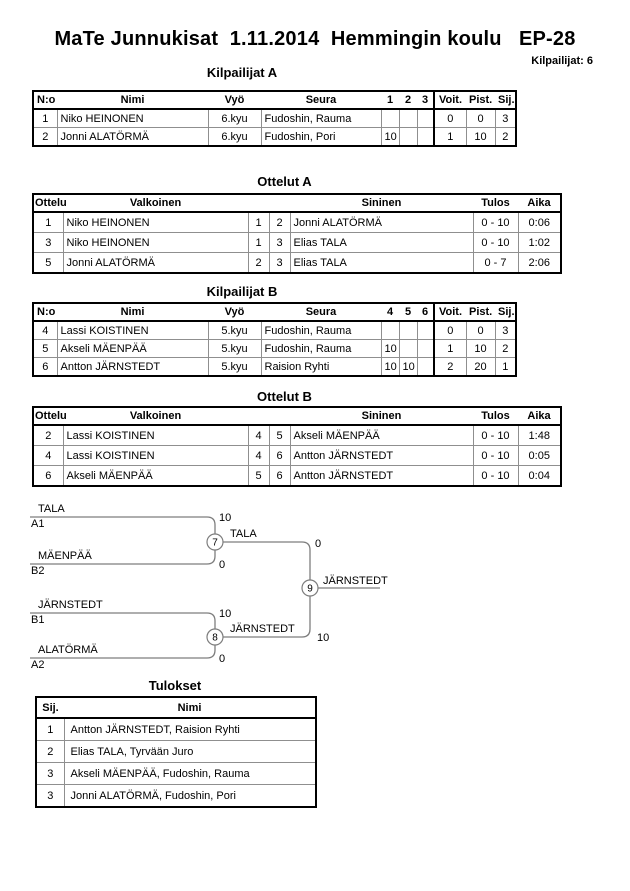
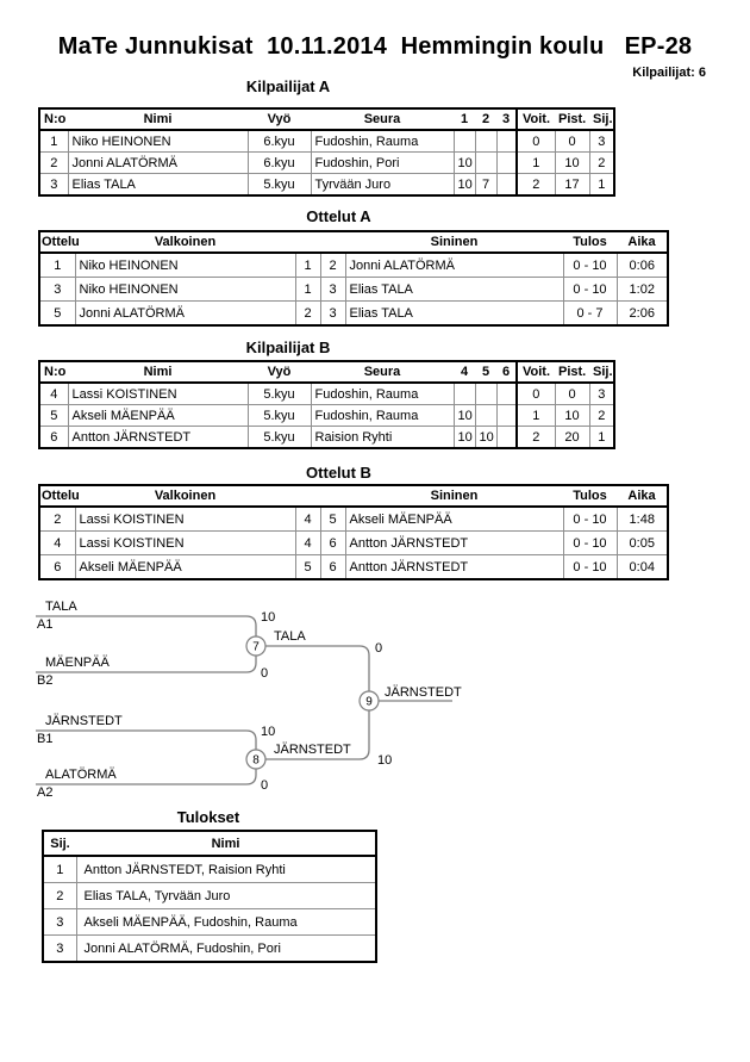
- MaTe Junnukisat 1.11.2014 Hemmingin koulu EP-28
+ MaTe Junnukisat 10.11.2014 Hemmingin koulu EP-28
  Kilpailijat: 6
  Kilpailijat A
  N:o	Nimi	Vyö	Seura	1	2	3	Voit.	Pist.	Sij.
  1	Niko HEINONEN	6.kyu	Fudoshin, Rauma				0	0	3
  2	Jonni ALATÖRMÄ	6.kyu	Fudoshin, Pori	10			1	10	2
+ 3	Elias TALA	5.kyu	Tyrvään Juro	10	7		2	17	1
  Ottelut A
  Ottelu	Valkoinen			Sininen	Tulos	Aika
  1	Niko HEINONEN	1	2	Jonni ALATÖRMÄ	0 - 10	0:06
  3	Niko HEINONEN	1	3	Elias TALA	0 - 10	1:02
  5	Jonni ALATÖRMÄ	2	3	Elias TALA	0 - 7	2:06
  Kilpailijat B
  N:o	Nimi	Vyö	Seura	4	5	6	Voit.	Pist.	Sij.
  4	Lassi KOISTINEN	5.kyu	Fudoshin, Rauma				0	0	3
  5	Akseli MÄENPÄÄ	5.kyu	Fudoshin, Rauma	10			1	10	2
  6	Antton JÄRNSTEDT	5.kyu	Raision Ryhti	10	10		2	20	1
  Ottelut B
  Ottelu	Valkoinen			Sininen	Tulos	Aika
  2	Lassi KOISTINEN	4	5	Akseli MÄENPÄÄ	0 - 10	1:48
  4	Lassi KOISTINEN	4	6	Antton JÄRNSTEDT	0 - 10	0:05
  6	Akseli MÄENPÄÄ	5	6	Antton JÄRNSTEDT	0 - 10	0:04
  7
  8
  9
  TALA
  A1
  10
  MÄENPÄÄ
  B2
  0
  TALA
  0
  JÄRNSTEDT
  B1
  10
  ALATÖRMÄ
  A2
  0
  JÄRNSTEDT
  10
  JÄRNSTEDT
  Tulokset
  Sij.	Nimi
  1	Antton JÄRNSTEDT, Raision Ryhti
  2	Elias TALA, Tyrvään Juro
  3	Akseli MÄENPÄÄ, Fudoshin, Rauma
  3	Jonni ALATÖRMÄ, Fudoshin, Pori
